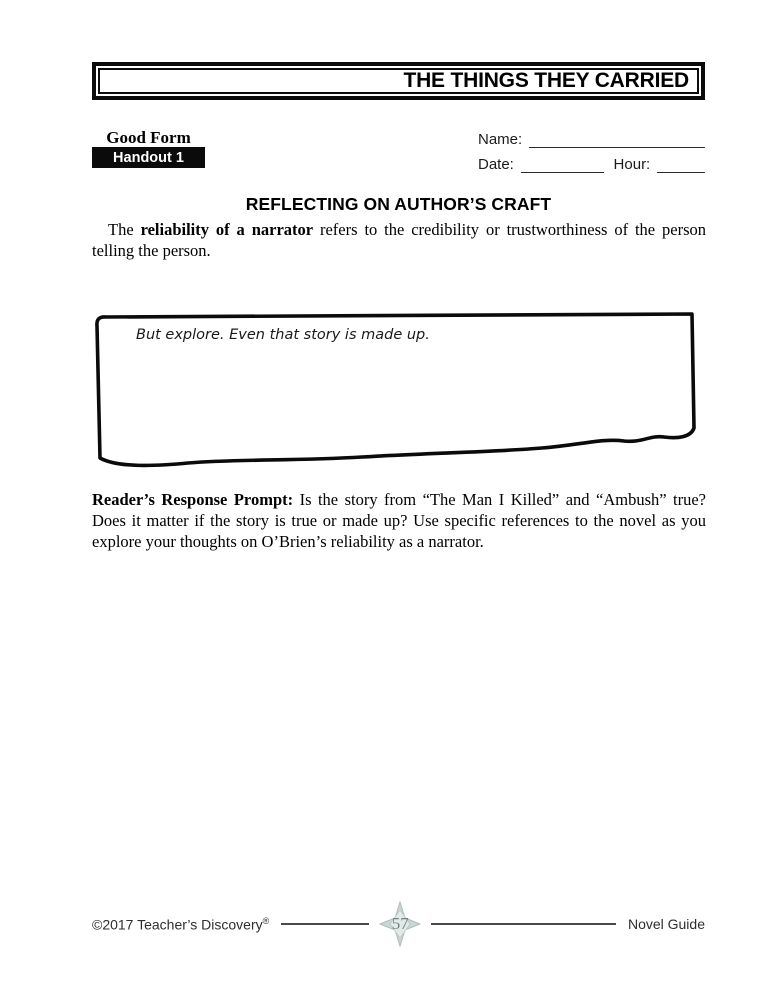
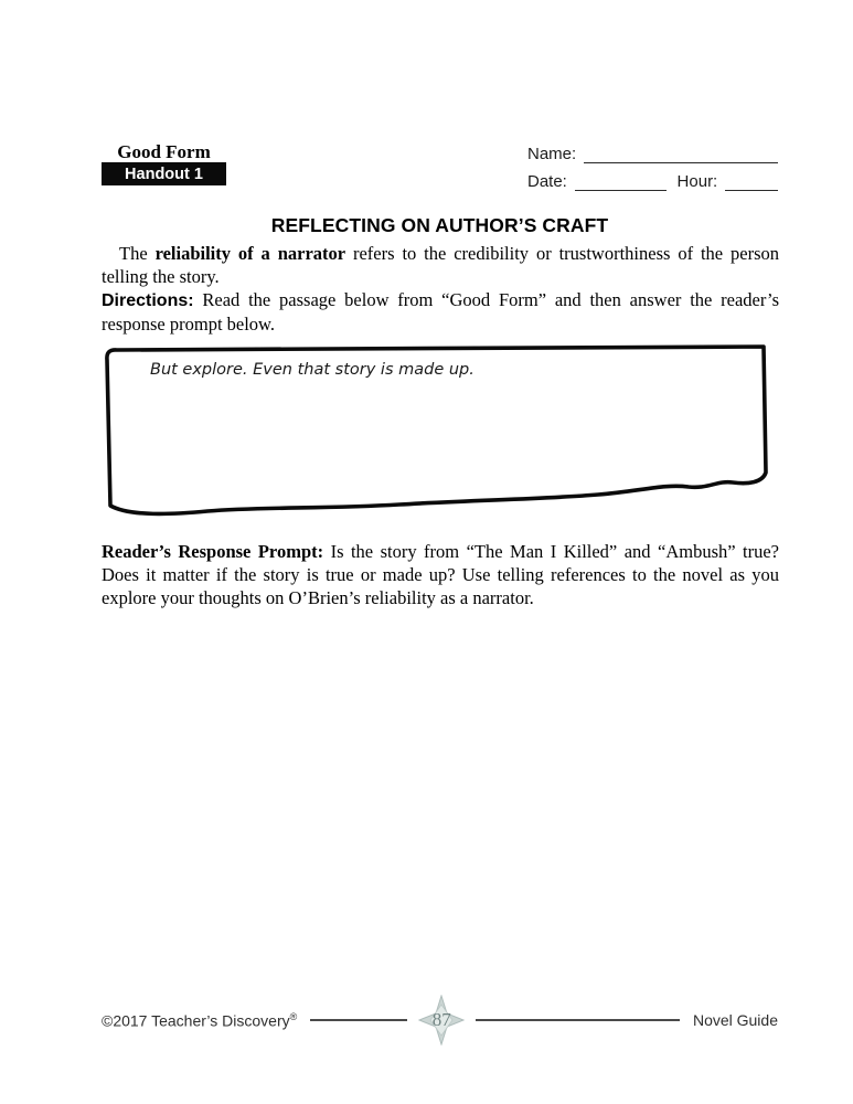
- THE THINGS THEY CARRIED
  Good Form
  Handout 1
  Name:
  Date:
  Hour:
  REFLECTING ON AUTHOR’S CRAFT
- The reliability of a narrator refers to the credibility or trustworthiness of the person telling the person.
+ The reliability of a narrator refers to the credibility or trustworthiness of the person telling the story.
+ Directions: Read the passage below from “Good Form” and then answer the reader’s response prompt below.
  But explore. Even that story is made up.
- Reader’s Response Prompt: Is the story from “The Man I Killed” and “Ambush” true? Does it matter if the story is true or made up? Use specific references to the novel as you explore your thoughts on O’Brien’s reliability as a narrator.
+ Reader’s Response Prompt: Is the story from “The Man I Killed” and “Ambush” true? Does it matter if the story is true or made up? Use telling references to the novel as you explore your thoughts on O’Brien’s reliability as a narrator.
  ©2017 Teacher’s Discovery®
- 57
+ 87
  Novel Guide
